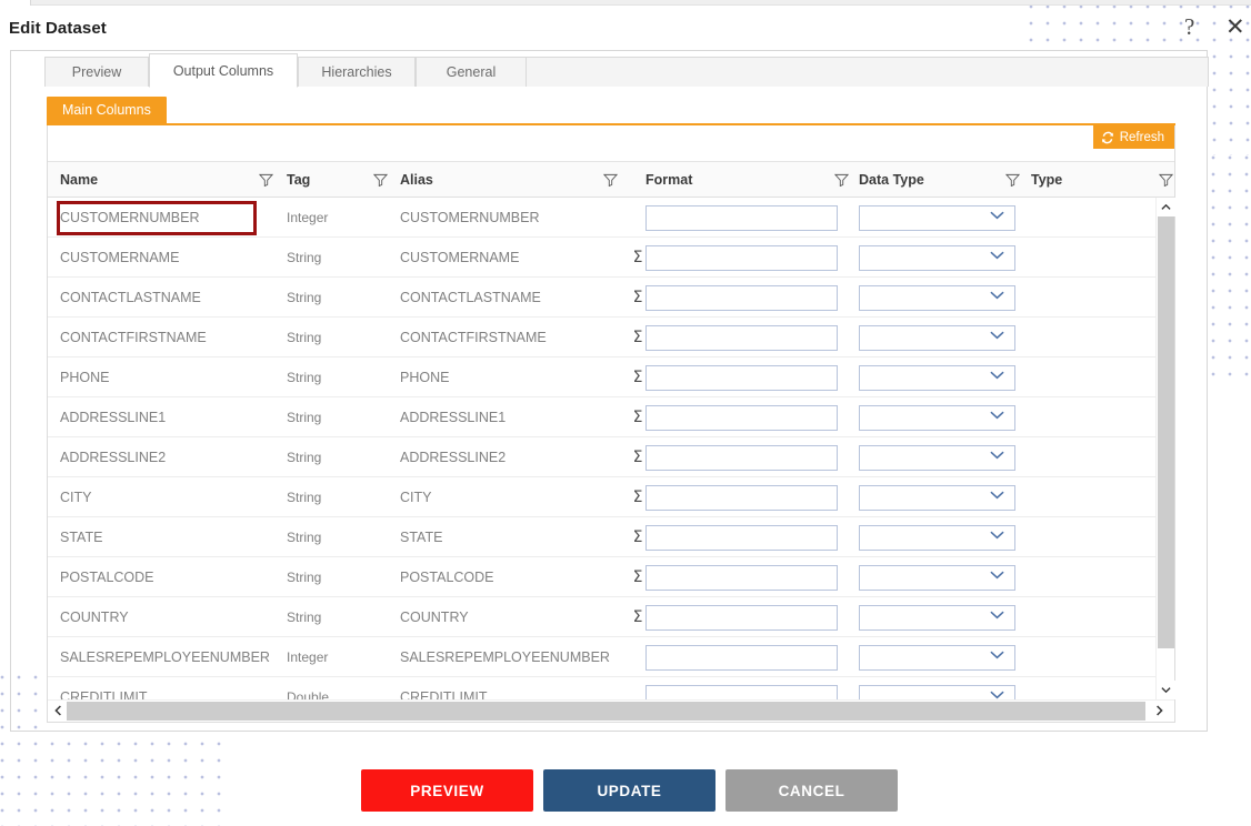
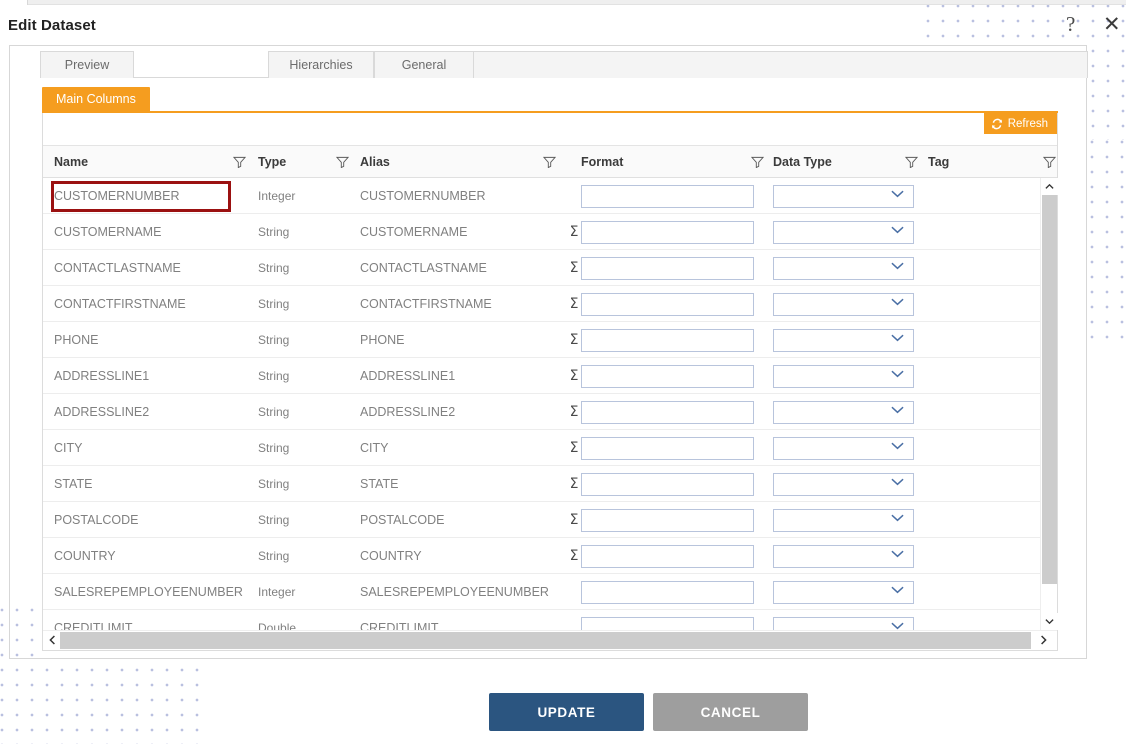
  Edit Dataset
  ?
  ✕
  Preview
- Output Columns
  Hierarchies
  General
  Main Columns
  Refresh
  Name
- Tag
+ Type
  Alias
  Format
  Data Type
- Type
+ Tag
  CUSTOMERNUMBER
  Integer
  CUSTOMERNUMBER
  CUSTOMERNAME
  String
  CUSTOMERNAME
  Σ
  CONTACTLASTNAME
  String
  CONTACTLASTNAME
  Σ
  CONTACTFIRSTNAME
  String
  CONTACTFIRSTNAME
  Σ
  PHONE
  String
  PHONE
  Σ
  ADDRESSLINE1
  String
  ADDRESSLINE1
  Σ
  ADDRESSLINE2
  String
  ADDRESSLINE2
  Σ
  CITY
  String
  CITY
  Σ
  STATE
  String
  STATE
  Σ
  POSTALCODE
  String
  POSTALCODE
  Σ
  COUNTRY
  String
  COUNTRY
  Σ
  SALESREPEMPLOYEENUMBER
  Integer
  SALESREPEMPLOYEENUMBER
  CREDITLIMIT
  Double
  CREDITLIMIT
- PREVIEW
  UPDATE
  CANCEL
